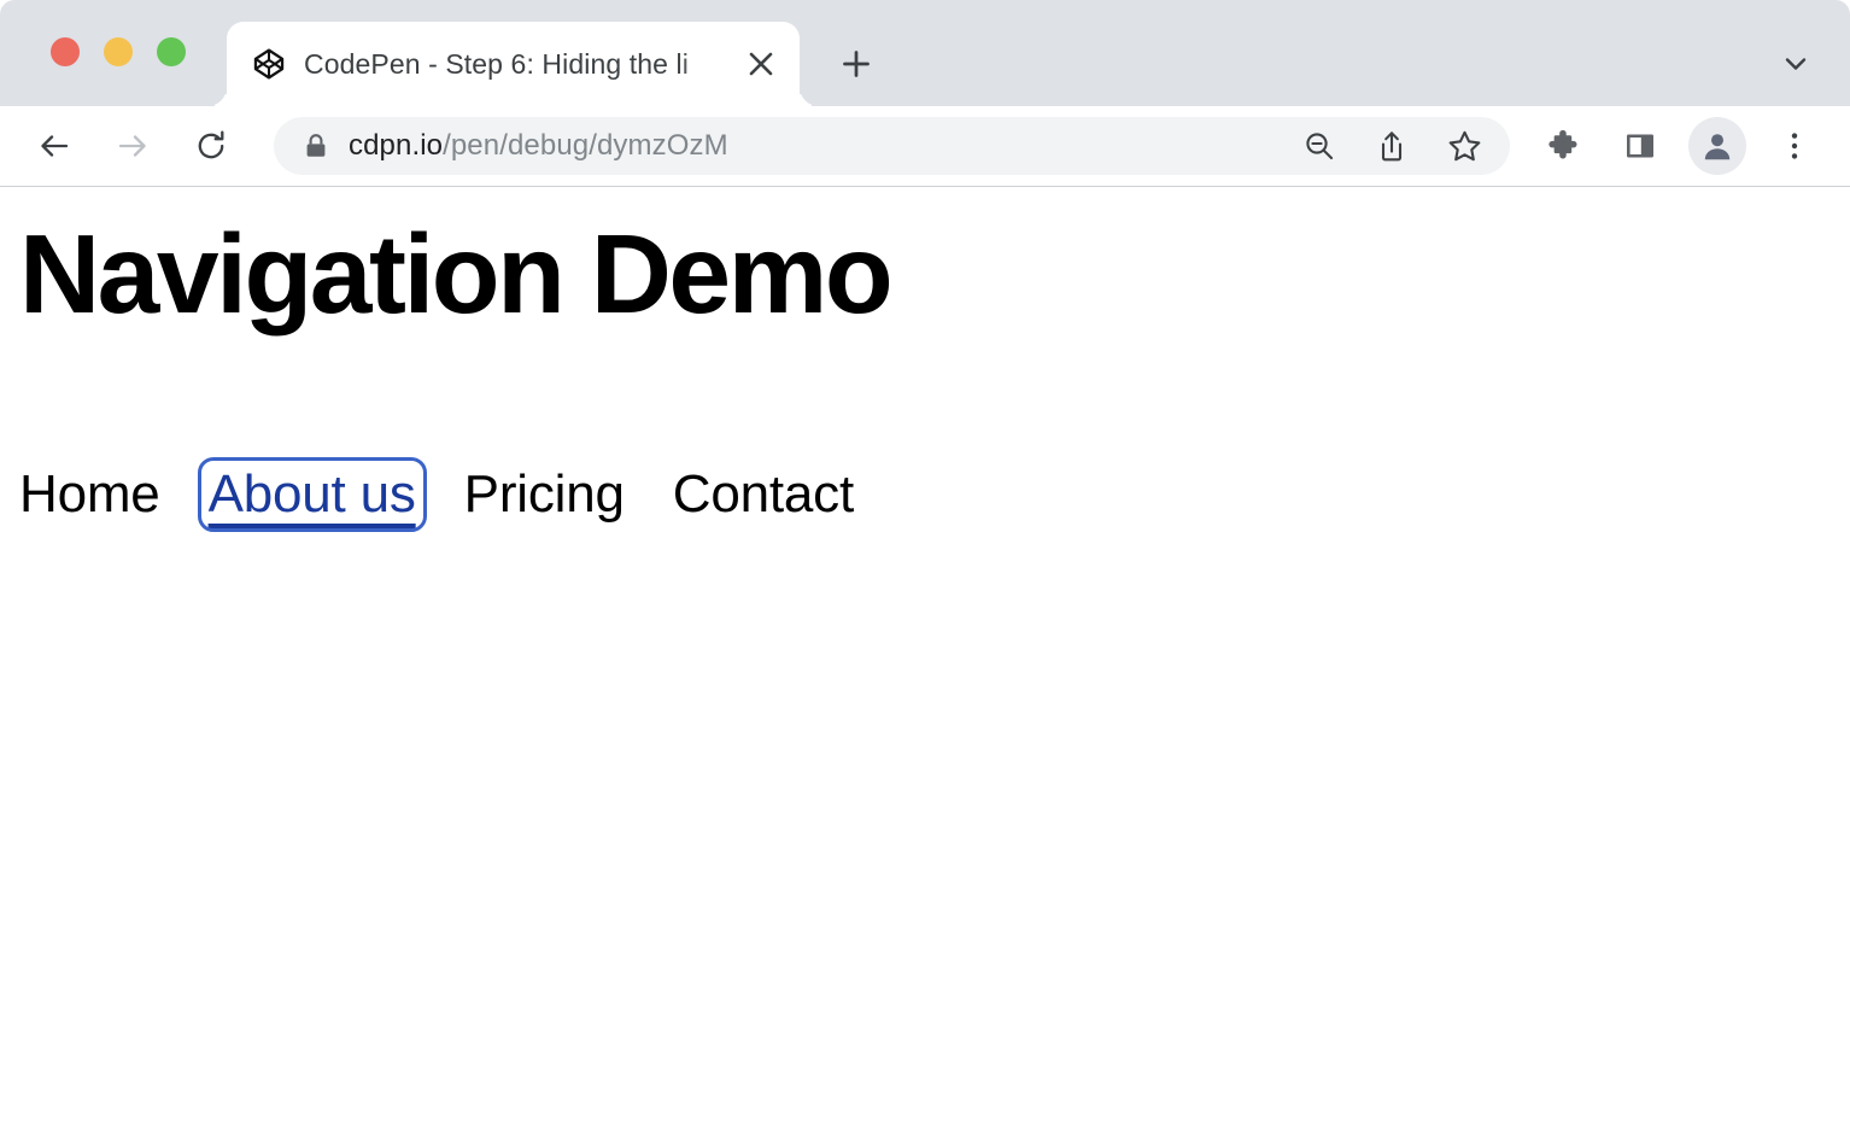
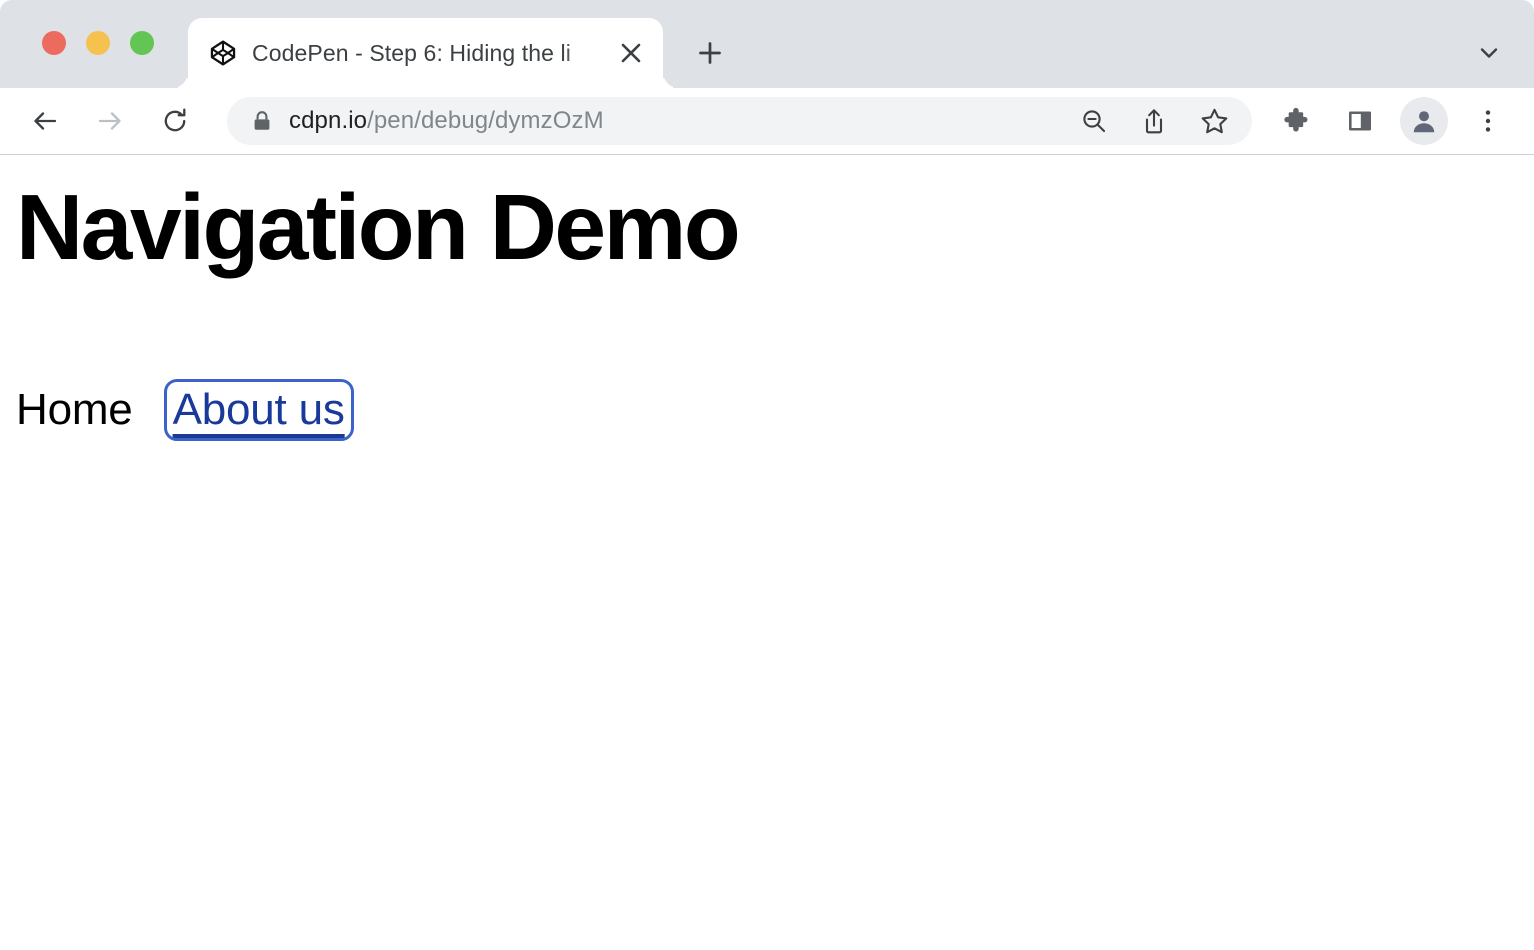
  CodePen - Step 6: Hiding the
  cdpn.io/pen/debug/dymzOzM
  Navigation Demo
  Home
  About us
- Pricing
- Contact
